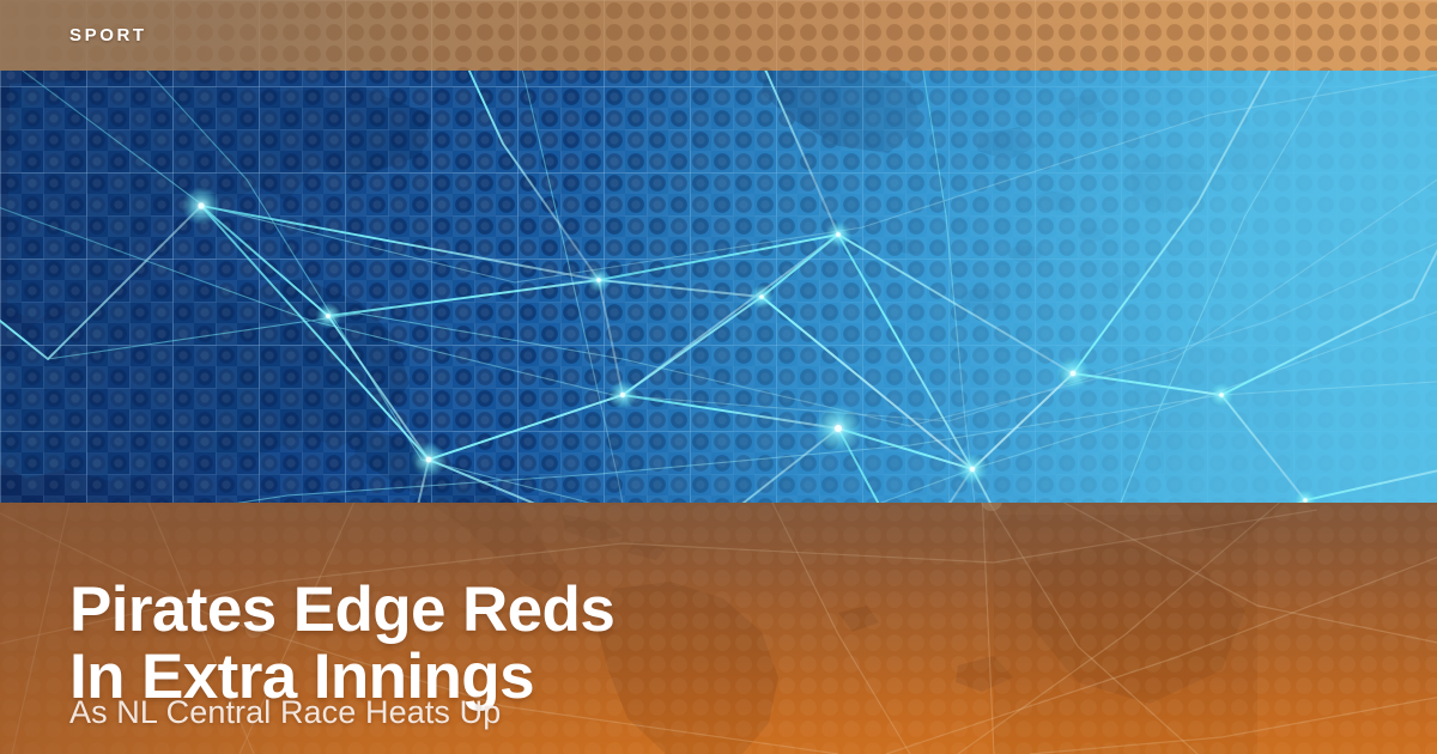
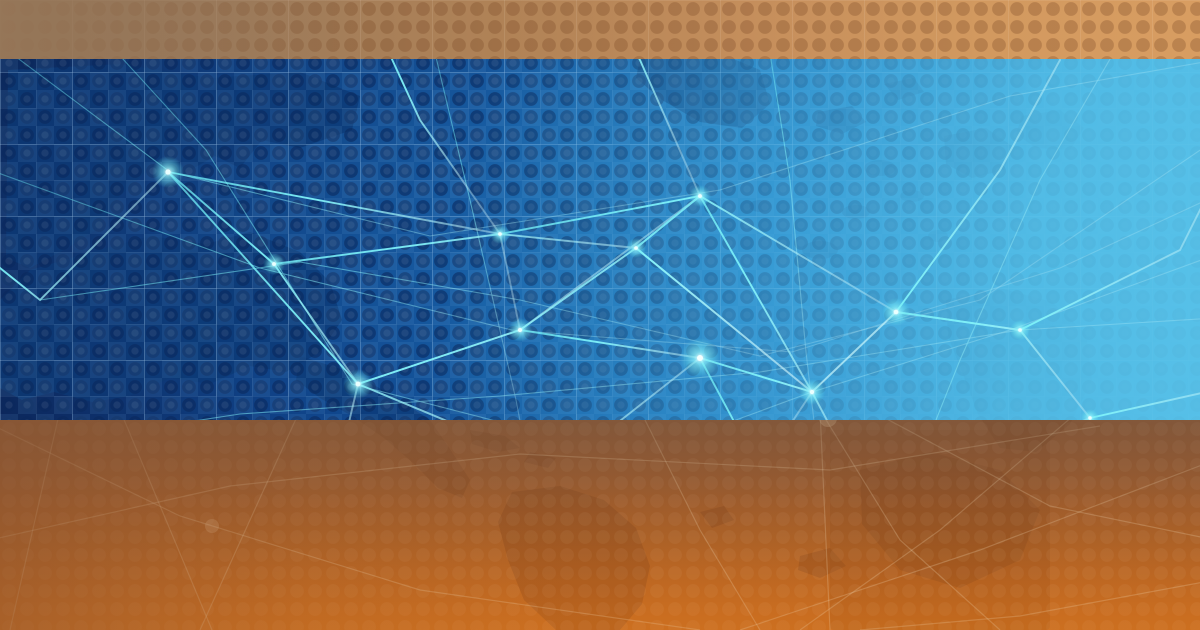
- SPORT
- Pirates Edge Reds
- In Extra Innings
- As NL Central Race Heats Up
